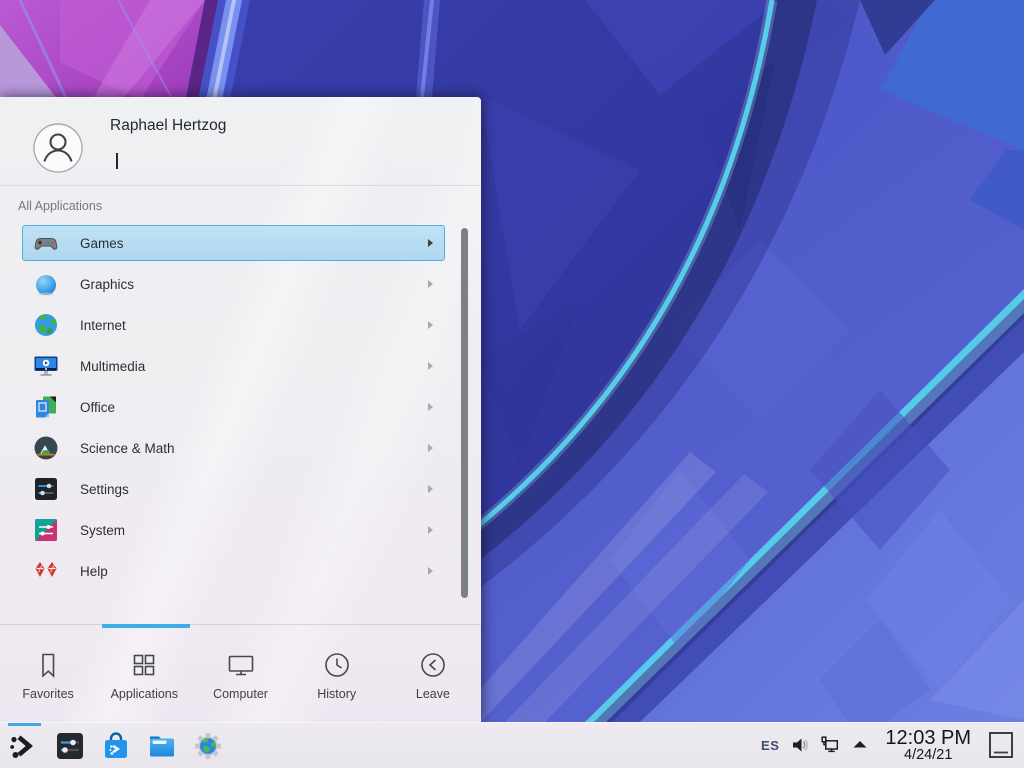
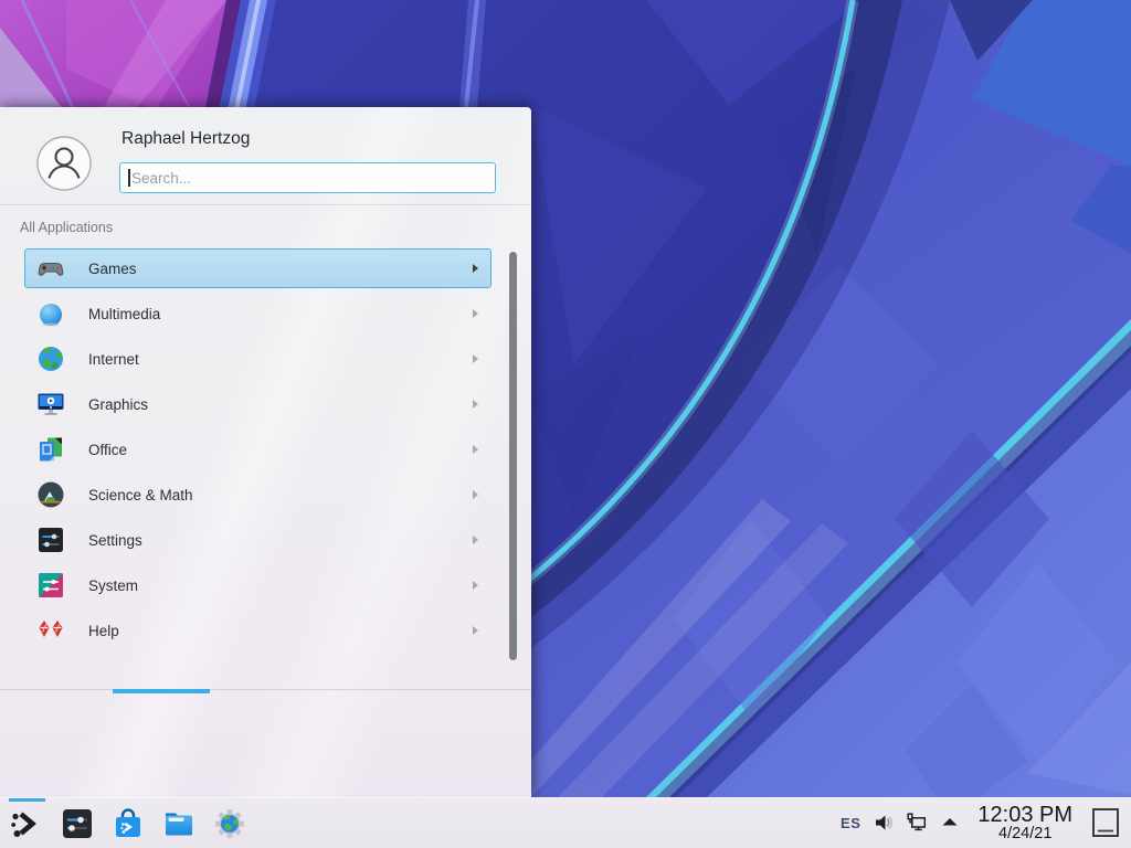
  Raphael Hertzog
+ Search...
  All Applications
  Games
- Graphics
+ Multimedia
  Internet
- Multimedia
+ Graphics
  Office
  Science & Math
  Settings
  System
  Help
- Favorites
- Applications
- Computer
- History
- Leave
  ES
  12:03 PM
  4/24/21
